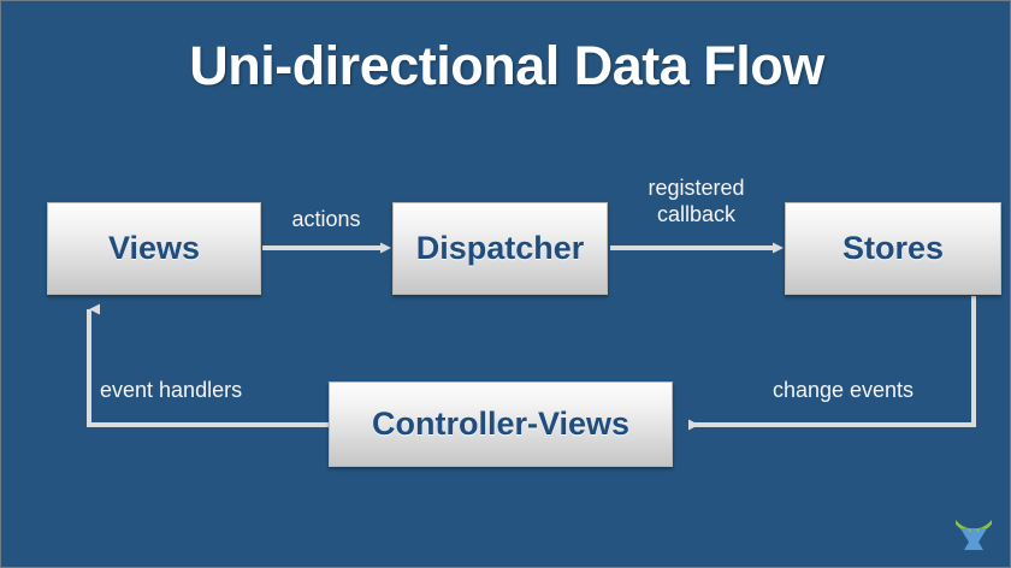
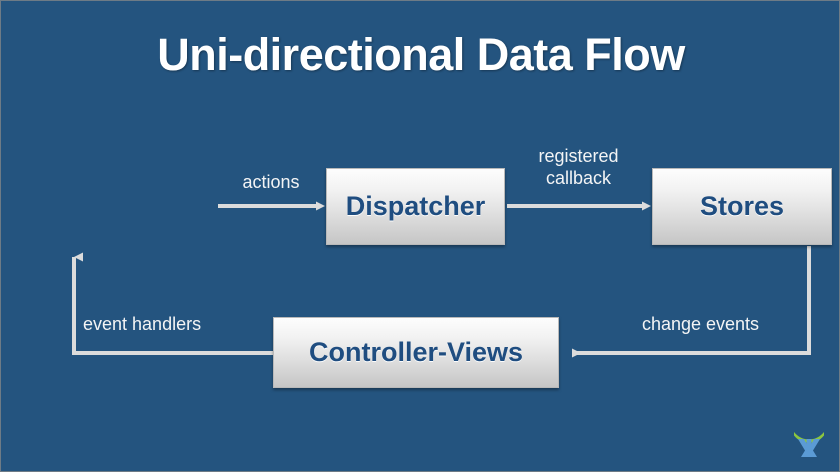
  Uni-directional Data Flow
- Views
  Dispatcher
  Stores
  Controller-Views
  actions
  registered
  callback
  change events
  event handlers
